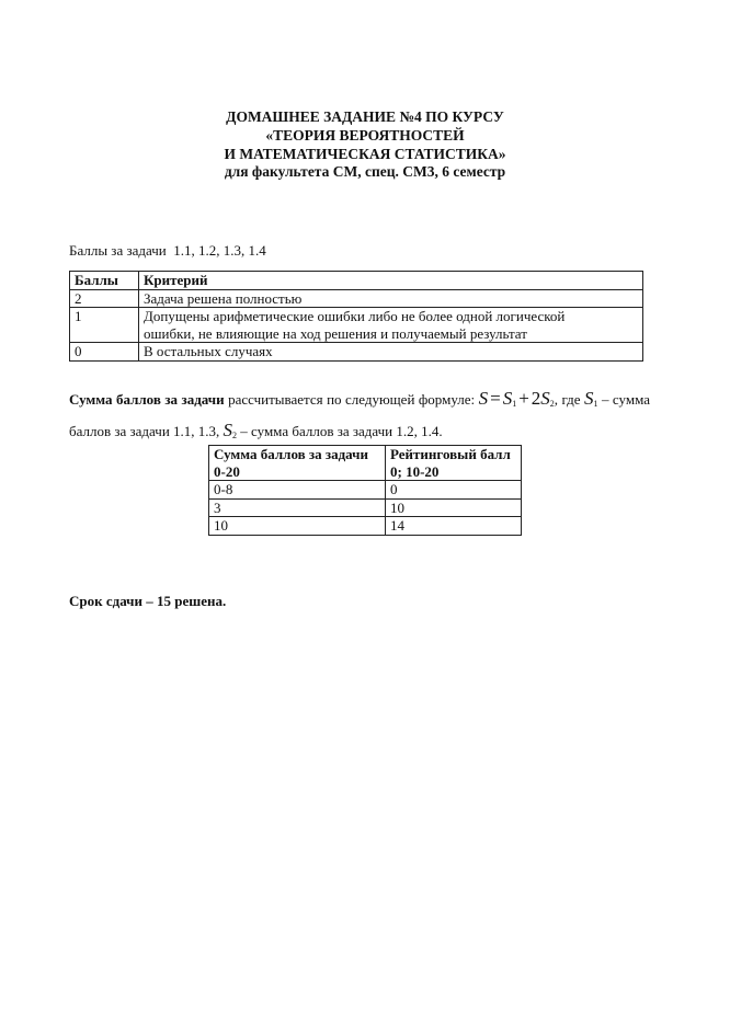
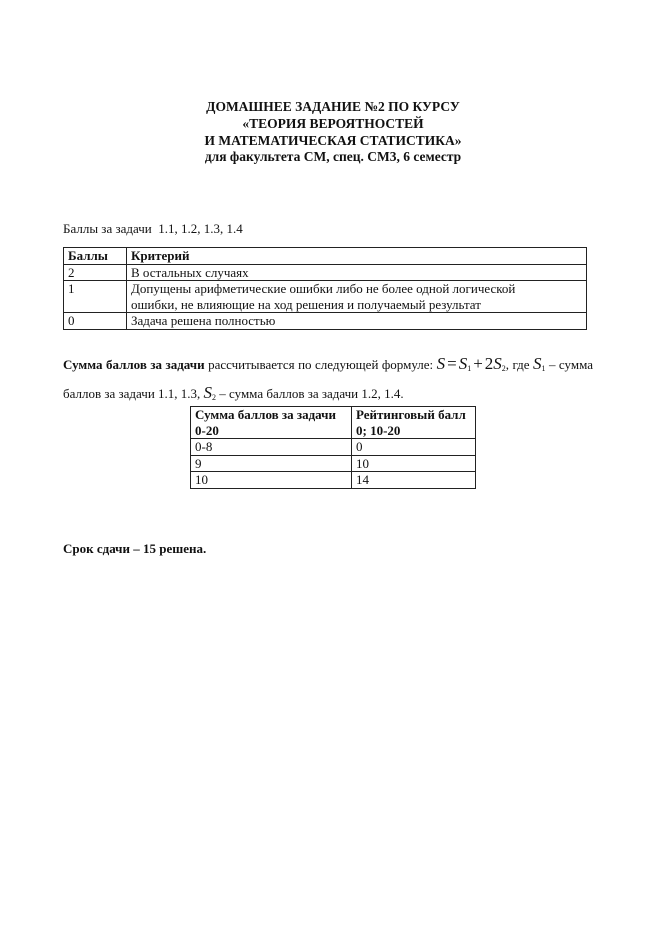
- ДОМАШНЕЕ ЗАДАНИЕ №4 ПО КУРСУ
+ ДОМАШНЕЕ ЗАДАНИЕ №2 ПО КУРСУ
  «ТЕОРИЯ ВЕРОЯТНОСТЕЙ
  И МАТЕМАТИЧЕСКАЯ СТАТИСТИКА»
  для факультета СМ, спец. СМ3, 6 семестр
  Баллы за задачи 1.1, 1.2, 1.3, 1.4
  Баллы	Критерий
- 2	Задача решена полностью
+ 2	В остальных случаях
  1	Допущены арифметические ошибки либо не более одной логической ошибки, не влияющие на ход решения и получаемый результат
- 0	В остальных случаях
+ 0	Задача решена полностью
  Сумма баллов за задачи рассчитывается по следующей формуле: S=S1+2S2, где S1 – сумма баллов за задачи 1.1, 1.3, S2 – сумма баллов за задачи 1.2, 1.4.
  Сумма баллов за задачи 0-20	Рейтинговый балл 0; 10-20
  0-8	0
- 3	10
+ 9	10
  10	14
  Срок сдачи – 15 решена.
